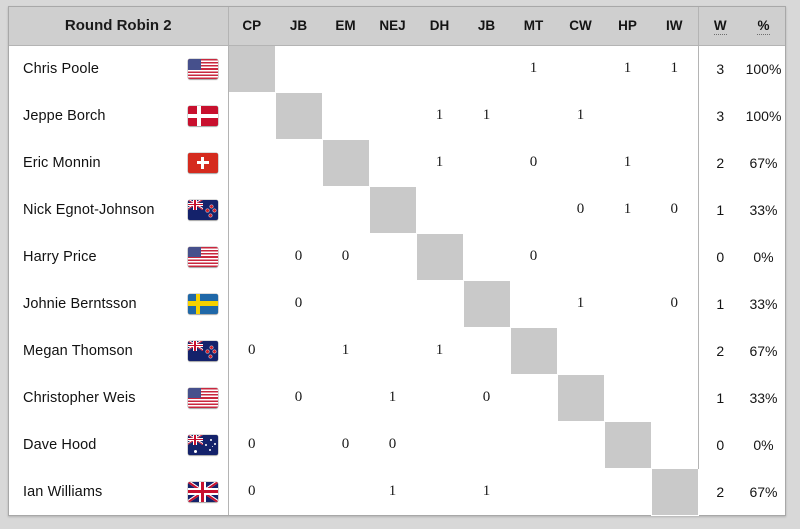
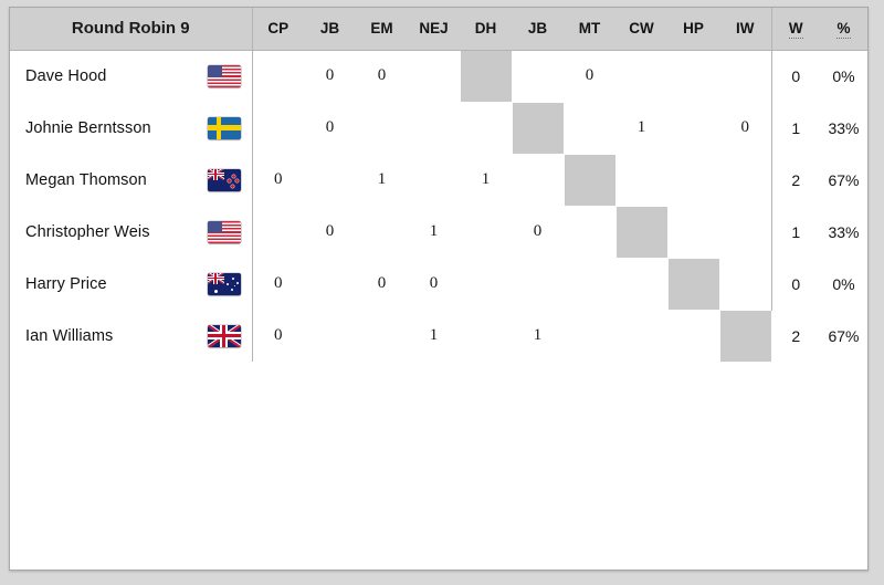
- Round Robin 2	CP	JB	EM	NEJ	DH	JB	MT	CW	HP	IW	W	%
+ Round Robin 9	CP	JB	EM	NEJ	DH	JB	MT	CW	HP	IW	W	%
- Chris Poole							1		1	1	3	100%
- Jeppe Borch					1	1		1			3	100%
- Eric Monnin					1		0		1		2	67%
- Nick Egnot-Johnson								0	1	0	1	33%
- Harry Price		0	0				0				0	0%
+ Dave Hood		0	0				0				0	0%
  Johnie Berntsson		0						1		0	1	33%
  Megan Thomson	0		1		1						2	67%
  Christopher Weis		0		1		0					1	33%
- Dave Hood	0		0	0							0	0%
+ Harry Price	0		0	0							0	0%
  Ian Williams	0			1		1					2	67%
